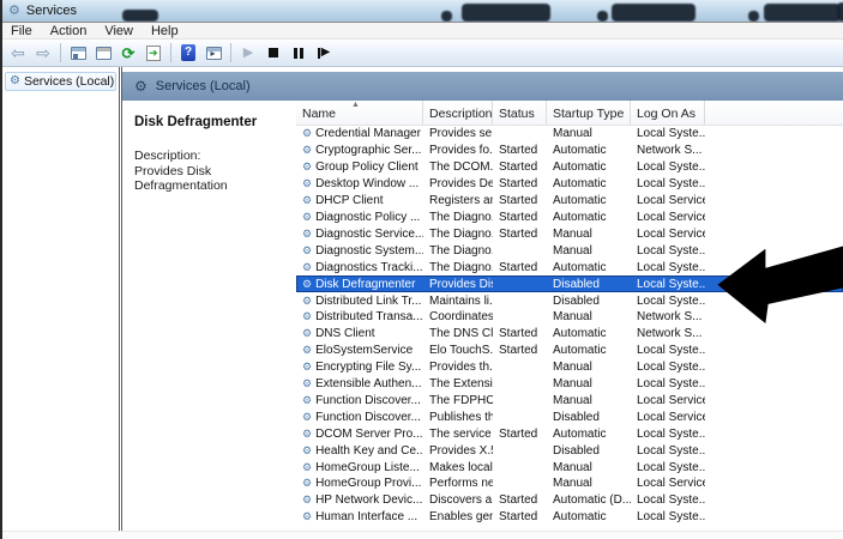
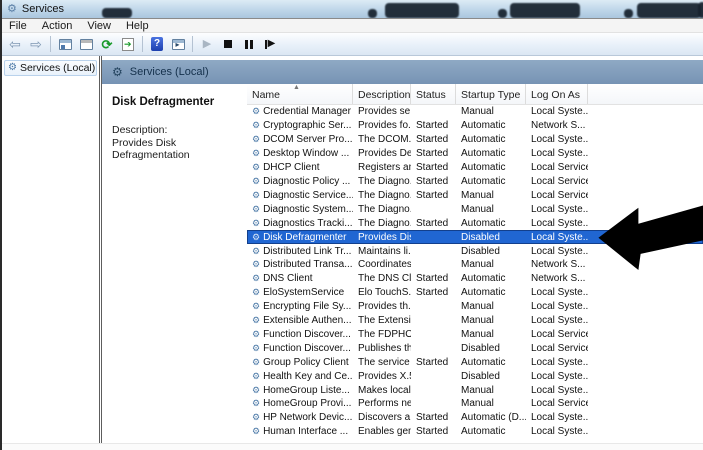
  ⚙
  Services
  File
  Action
  View
  Help
  ⇦
  ⇨
  ⟳
  ?
  ▶
  ▶
  ⚙
  Services (Local)
  ⚙
  Services (Local)
  Disk Defragmenter
  Description:
  Provides Disk Defragmentation
  Name
  Description
  Status
  Startup Type
  Log On As
  ⚙
  Credential Manager
  Provides se
  Manual
  Local Syste..
  ⚙
  Cryptographic Ser...
  Provides fo.
  Started
  Automatic
  Network S...
  ⚙
- Group Policy Client
+ DCOM Server Pro...
  The DCOM.
  Started
  Automatic
  Local Syste..
  ⚙
  Desktop Window ...
  Provides De
  Started
  Automatic
  Local Syste..
  ⚙
  DHCP Client
  Registers a
  Started
  Automatic
  Local Servic
  ⚙
  Diagnostic Policy ...
  The Diagno
  Started
  Automatic
  Local Servic
  ⚙
  Diagnostic Service...
  The Diagno
  Started
  Manual
  Local Servic
  ⚙
  Diagnostic System...
  The Diagno
  Manual
  Local Syste..
  ⚙
  Diagnostics Tracki...
  The Diagno
  Started
  Automatic
  Local Syste..
  ⚙
  Disk Defragmenter
  Provides Di
  Disabled
  Local Syste..
  ⚙
  Distributed Link Tr...
  Maintains li.
  Disabled
  Local Syste..
  ⚙
  Distributed Transa...
  Coordinates
  Manual
  Network S...
  ⚙
  DNS Client
  Started
  Automatic
  Network S...
  ⚙
  EloSystemService
  Elo TouchS.
  Started
  Automatic
  Local Syste..
  ⚙
  Encrypting File Sy...
  Provides th.
  Manual
  Local Syste..
  ⚙
  Extensible Authen...
  The Extensi
  Manual
  Local Syste..
  ⚙
  Function Discover...
  The FDPHO
  Manual
  Local Servic
  ⚙
  Function Discover...
  Publishes th
  Disabled
  Local Servic
  ⚙
- DCOM Server Pro...
+ Group Policy Client
  The service
  Started
  Automatic
  Local Syste..
  ⚙
  Health Key and Ce..
  Provides X.
  Disabled
  Local Syste..
  ⚙
  HomeGroup Liste...
  Makes local
  Manual
  Local Syste..
  ⚙
  HomeGroup Provi...
  Performs ne
  Manual
  Local Servic
  ⚙
  HP Network Devic...
  Discovers a
  Started
  Automatic (D...
  Local Syste..
  ⚙
  Human Interface ...
  Enables gen
  Started
  Automatic
  Local Syste..
